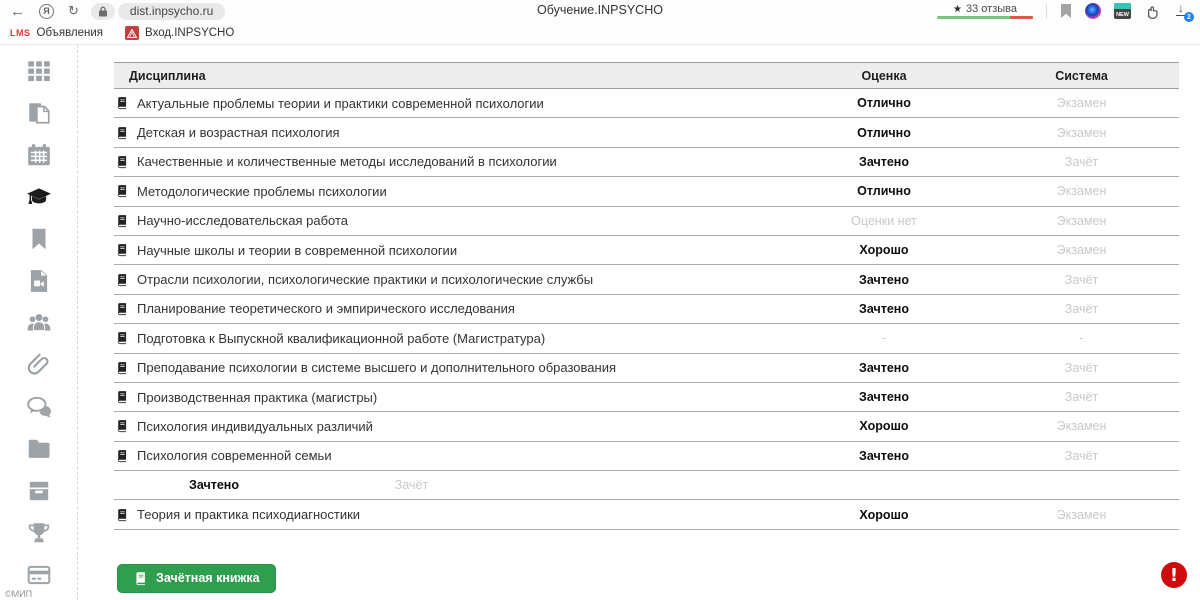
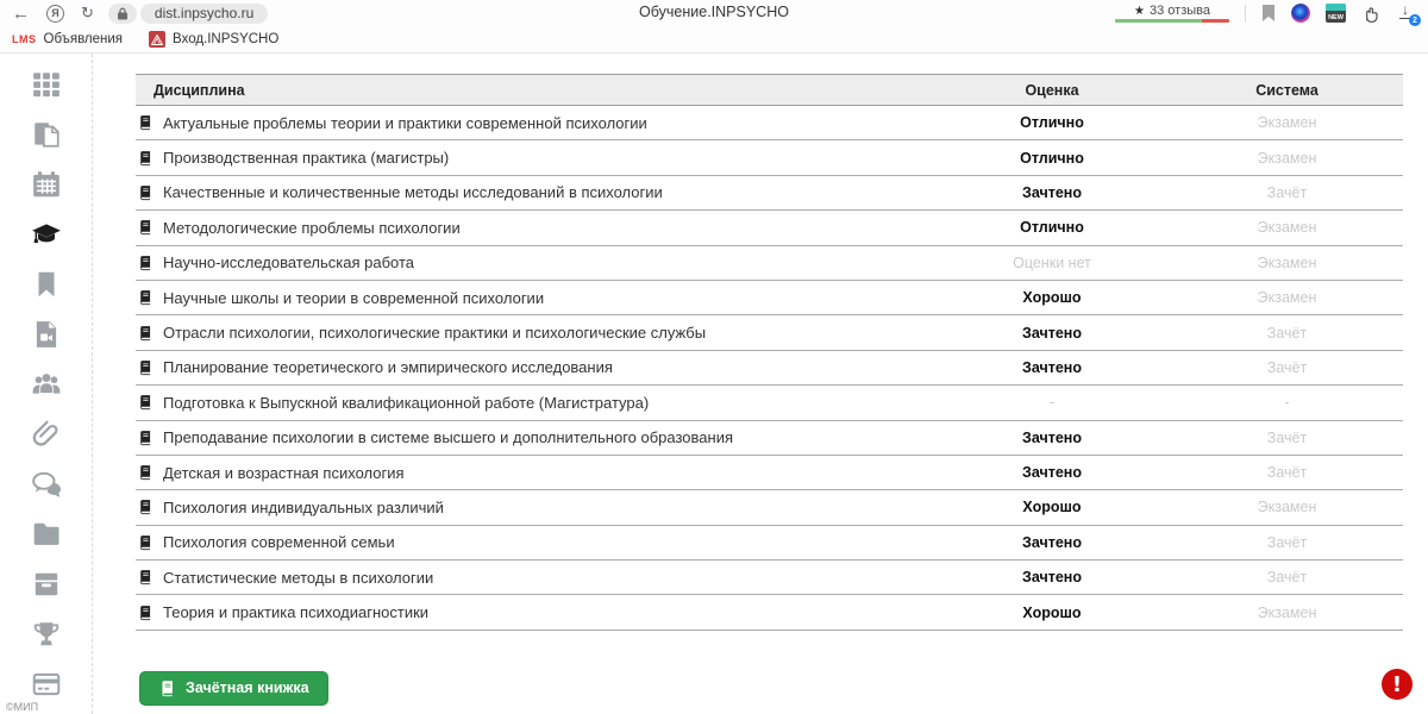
  ←
  Я
  ↻
  dist.inpsycho.ru
  Обучение.INPSYCHO
  ★
  33 отзыва
  ↓
  LMS
  Объявления
  Вход.INPSYCHO
  ©МИП
  Дисциплина
  Оценка
  Система
  Актуальные проблемы теории и практики современной психологии
  Отлично
  Экзамен
- Детская и возрастная психология
+ Производственная практика (магистры)
  Отлично
  Экзамен
  Качественные и количественные методы исследований в психологии
  Зачтено
  Зачёт
  Методологические проблемы психологии
  Отлично
  Экзамен
  Научно-исследовательская работа
  Оценки нет
  Экзамен
  Научные школы и теории в современной психологии
  Хорошо
  Экзамен
  Отрасли психологии, психологические практики и психологические службы
  Зачтено
  Зачёт
  Планирование теоретического и эмпирического исследования
  Зачтено
  Зачёт
  Подготовка к Выпускной квалификационной работе (Магистратура)
  -
  -
  Преподавание психологии в системе высшего и дополнительного образования
  Зачтено
  Зачёт
- Производственная практика (магистры)
+ Детская и возрастная психология
  Зачтено
  Зачёт
  Психология индивидуальных различий
  Хорошо
  Экзамен
  Психология современной семьи
  Зачтено
  Зачёт
+ Статистические методы в психологии
  Зачтено
  Зачёт
  Теория и практика психодиагностики
  Хорошо
  Экзамен
  Зачётная книжка
  !
